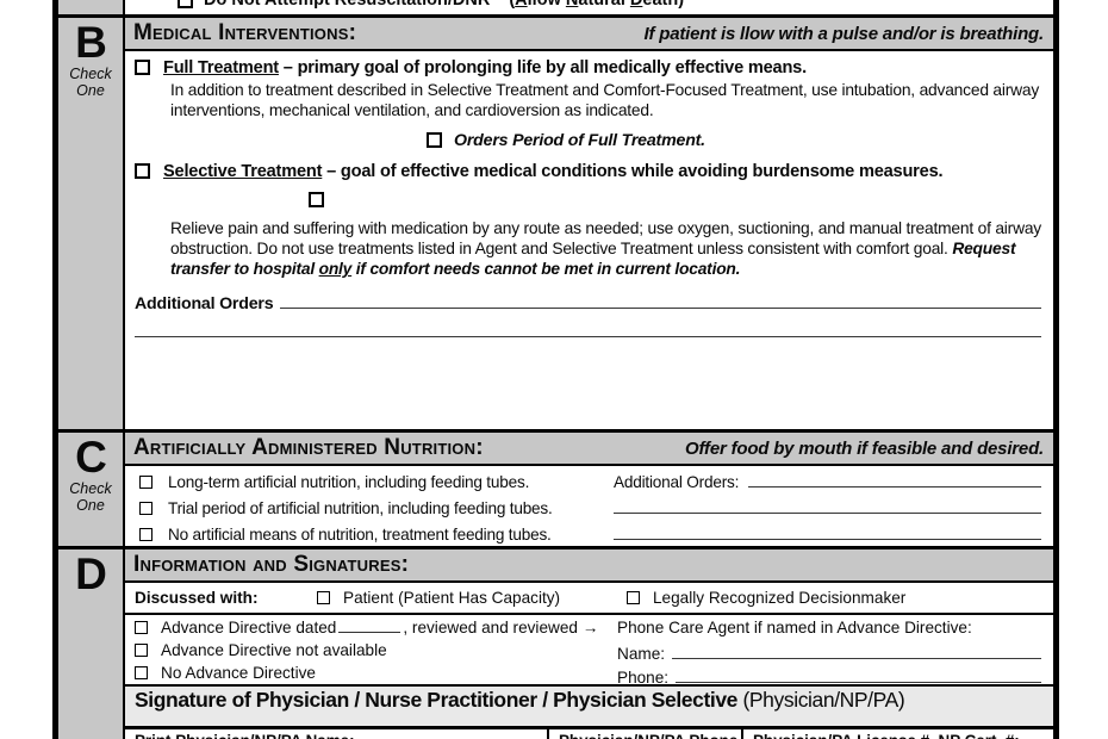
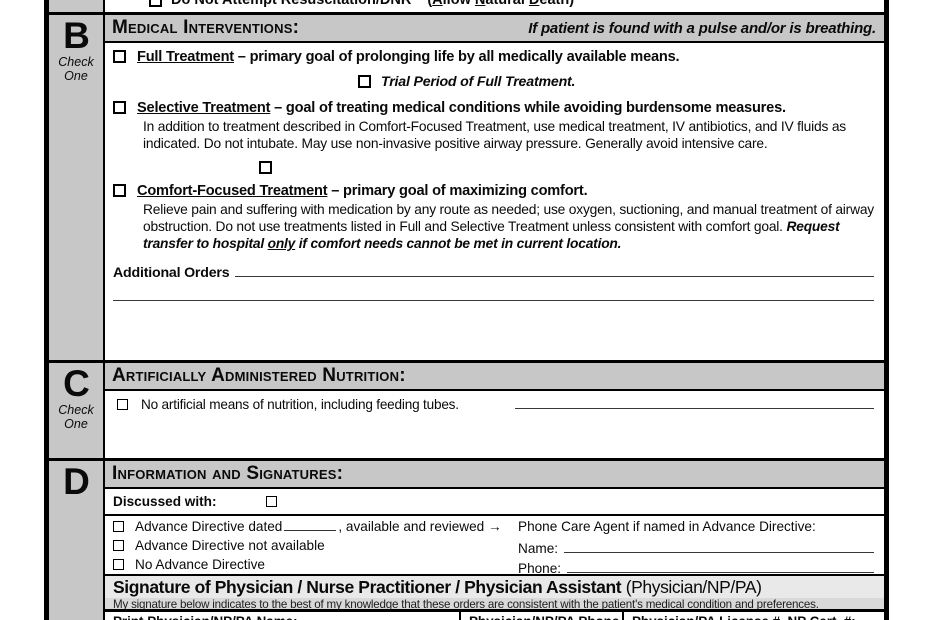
  Do Not Attempt Resuscitation/DNR (Allow Natural Death)
  B
  Check
  One
  Medical Interventions:
- If patient is llow with a pulse and/or is breathing.
+ If patient is found with a pulse and/or is breathing.
- Full Treatment – primary goal of prolonging life by all medically effective means.
+ Full Treatment – primary goal of prolonging life by all medically available means.
- In addition to treatment described in Selective Treatment and Comfort-Focused Treatment, use intubation, advanced airway interventions, mechanical ventilation, and cardioversion as indicated.
- Orders Period of Full Treatment.
+ Trial Period of Full Treatment.
- Selective Treatment – goal of effective medical conditions while avoiding burdensome measures.
+ Selective Treatment – goal of treating medical conditions while avoiding burdensome measures.
+ In addition to treatment described in Comfort-Focused Treatment, use medical treatment, IV antibiotics, and IV fluids as indicated. Do not intubate. May use non-invasive positive airway pressure. Generally avoid intensive care.
+ Comfort-Focused Treatment – primary goal of maximizing comfort.
- Relieve pain and suffering with medication by any route as needed; use oxygen, suctioning, and manual treatment of airway obstruction. Do not use treatments listed in Agent and Selective Treatment unless consistent with comfort goal. Request transfer to hospital only if comfort needs cannot be met in current location.
+ Relieve pain and suffering with medication by any route as needed; use oxygen, suctioning, and manual treatment of airway obstruction. Do not use treatments listed in Full and Selective Treatment unless consistent with comfort goal. Request transfer to hospital only if comfort needs cannot be met in current location.
  Additional Orders
  C
  Check
  One
  Artificially Administered Nutrition:
- Offer food by mouth if feasible and desired.
- Long-term artificial nutrition, including feeding tubes.
- Additional Orders:
- Trial period of artificial nutrition, including feeding tubes.
- No artificial means of nutrition, treatment feeding tubes.
+ No artificial means of nutrition, including feeding tubes.
  D
  Information and Signatures:
  Discussed with:
- Patient (Patient Has Capacity)
- Legally Recognized Decisionmaker
- Advance Directive dated , reviewed and reviewed →
+ Advance Directive dated , available and reviewed →
  Advance Directive not available
  No Advance Directive
  Phone Care Agent if named in Advance Directive:
  Name:
  Phone:
- Signature of Physician / Nurse Practitioner / Physician Selective (Physician/NP/PA)
+ Signature of Physician / Nurse Practitioner / Physician Assistant (Physician/NP/PA)
+ My signature below indicates to the best of my knowledge that these orders are consistent with the patient's medical condition and preferences.
